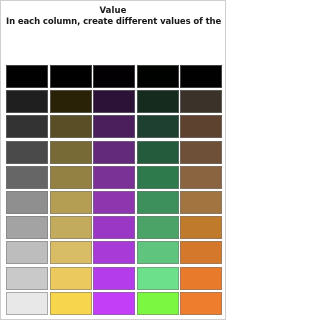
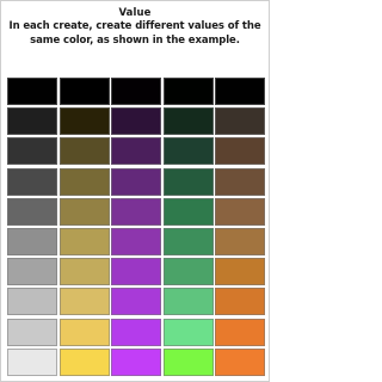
  Value
- In each column, create different values of the
+ In each create, create different values of the
+ same color, as shown in the example.
